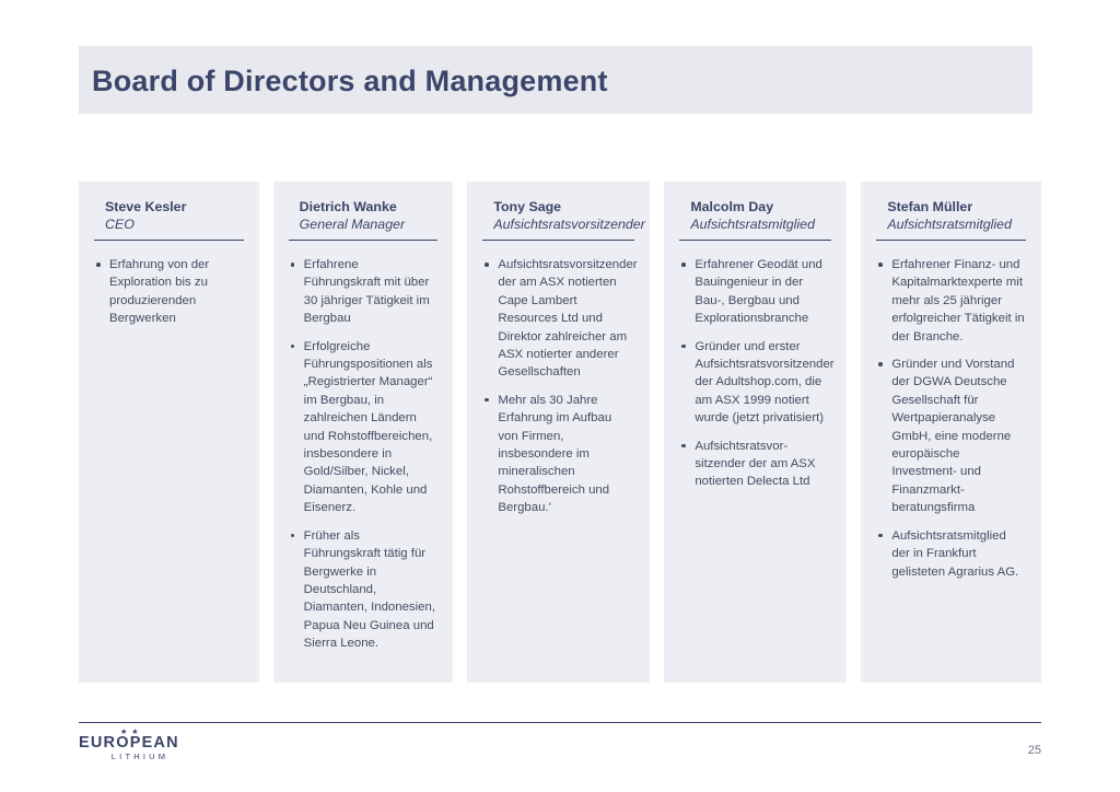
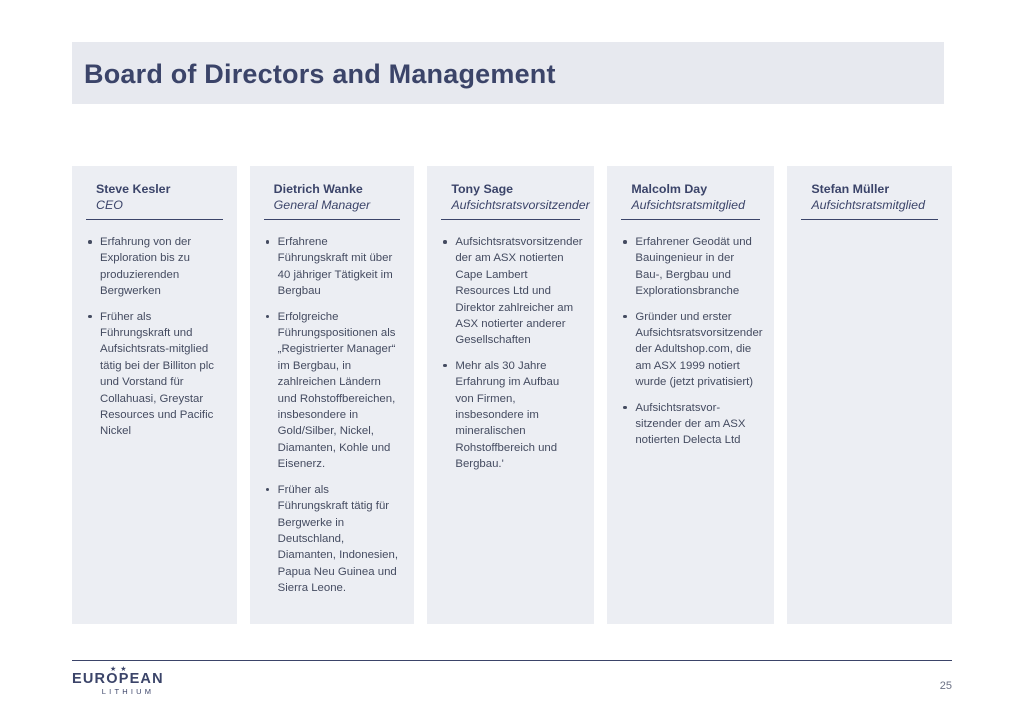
  Board of Directors and Management
  Steve Kesler
  CEO
  Erfahrung von der Exploration bis zu produzierenden Bergwerken
+ Früher als Führungskraft und Aufsichtsrats-mitglied tätig bei der Billiton plc und Vorstand für Collahuasi, Greystar Resources und Pacific Nickel
  Dietrich Wanke
  General Manager
- Erfahrene Führungskraft mit über 30 jähriger Tätigkeit im Bergbau
+ Erfahrene Führungskraft mit über 40 jähriger Tätigkeit im Bergbau
  Erfolgreiche Führungspositionen als „Registrierter Manager“ im Bergbau, in zahlreichen Ländern und Rohstoffbereichen, insbesondere in Gold/Silber, Nickel, Diamanten, Kohle und Eisenerz.
  Früher als Führungskraft tätig für Bergwerke in Deutschland, Diamanten, Indonesien, Papua Neu Guinea und Sierra Leone.
  Tony Sage
  Aufsichtsratsvorsitzender
  Aufsichtsratsvorsitzender der am ASX notierten Cape Lambert Resources Ltd und Direktor zahlreicher am ASX notierter anderer Gesellschaften
  Mehr als 30 Jahre Erfahrung im Aufbau von Firmen, insbesondere im mineralischen Rohstoffbereich und Bergbau.'
  Malcolm Day
  Aufsichtsratsmitglied
  Erfahrener Geodät und Bauingenieur in der Bau-, Bergbau und Explorationsbranche
  Gründer und erster Aufsichtsratsvorsitzender der Adultshop.com, die am ASX 1999 notiert wurde (jetzt privatisiert)
  Aufsichtsratsvor-sitzender der am ASX notierten Delecta Ltd
  Stefan Müller
  Aufsichtsratsmitglied
- Erfahrener Finanz- und Kapitalmarktexperte mit mehr als 25 jähriger erfolgreicher Tätigkeit in der Branche.
- Gründer und Vorstand der DGWA Deutsche Gesellschaft für Wertpapieranalyse GmbH, eine moderne europäische Investment- und Finanzmarkt-beratungsfirma
- Aufsichtsratsmitglied der in Frankfurt gelisteten Agrarius AG.
  EUROPEAN
  LITHIUM
  25
